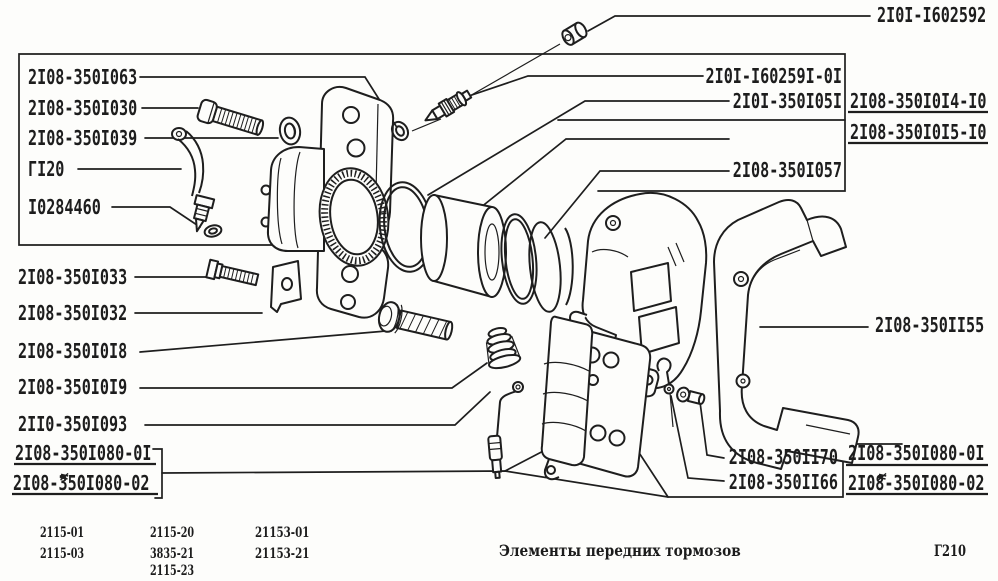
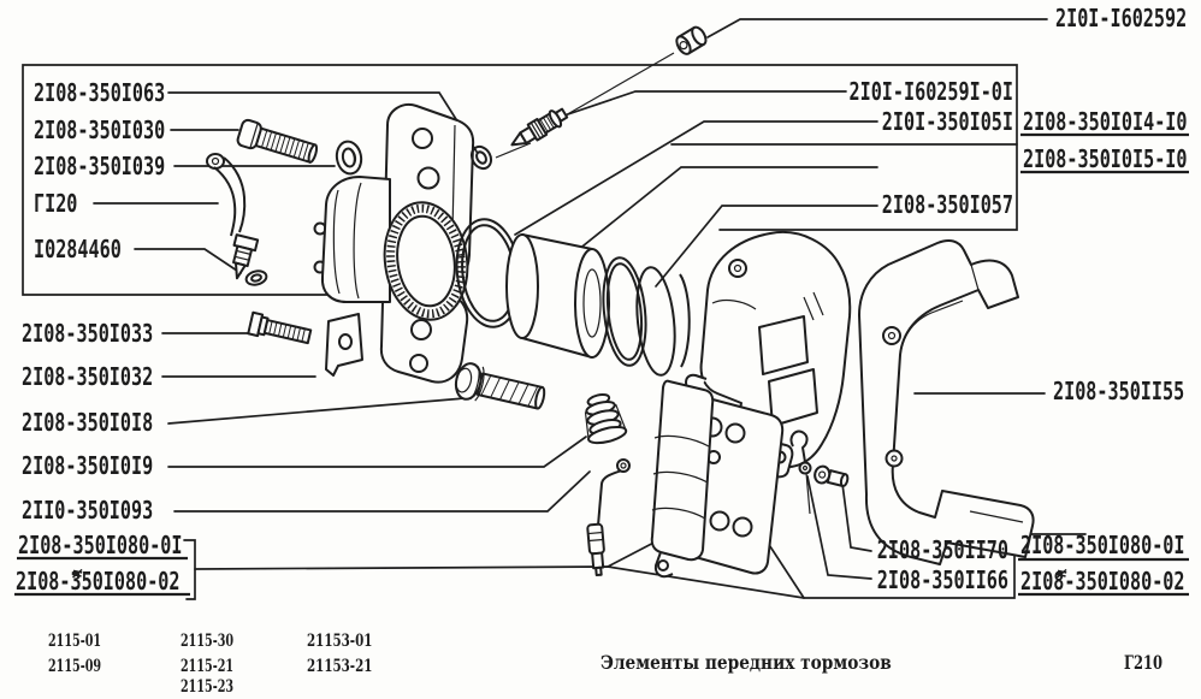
  2I0I-I602592
  2I08-350I063
  2I08-350I030
  2I08-350I039
  ГI20
  I0284460
  2I08-350I033
  2I08-350I032
  2I08-350I0I8
  2I08-350I0I9
  2II0-350I093
  2I08-350I080-0I
  2I08-350I080-02
  2I0I-I60259I-0I
  2I0I-350I05I
  2I08-350I057
  2I08-350I0I4-I0
  2I08-350I0I5-I0
  2I08-350II55
  2I08-350II70
  2I08-350II66
  2I08-350I080-0I
  2I08-350I080-02
  2115-01
- 2115-03
+ 2115-09
- 2115-20
+ 2115-30
- 3835-21
+ 2115-21
  2115-23
  21153-01
  21153-21
  Элементы передних тормозов
  Г210
